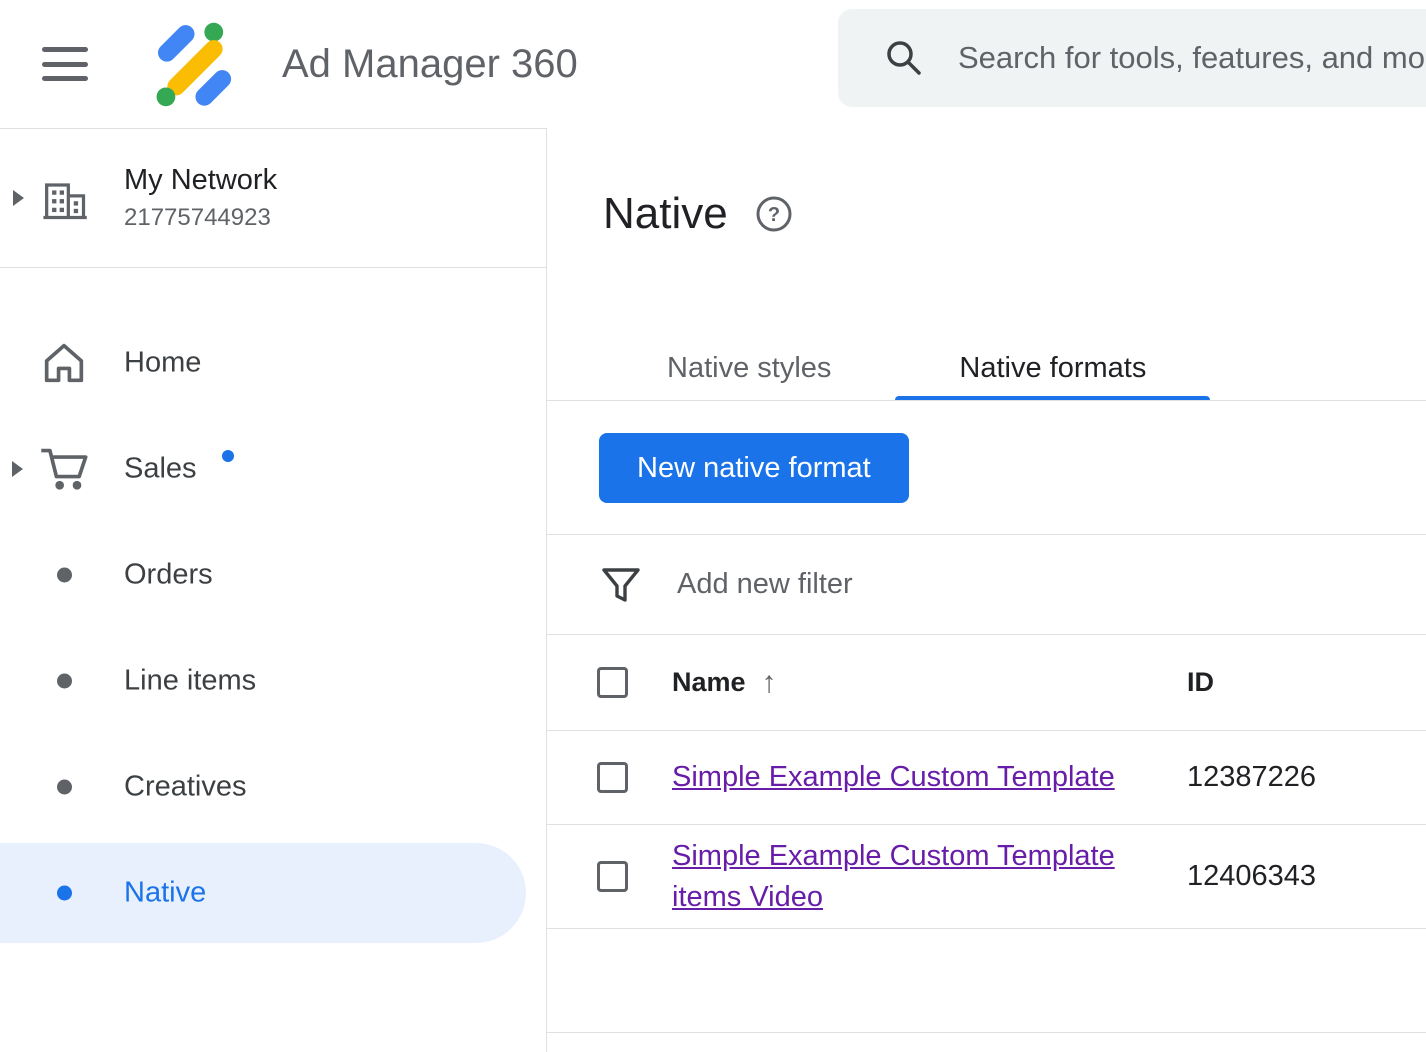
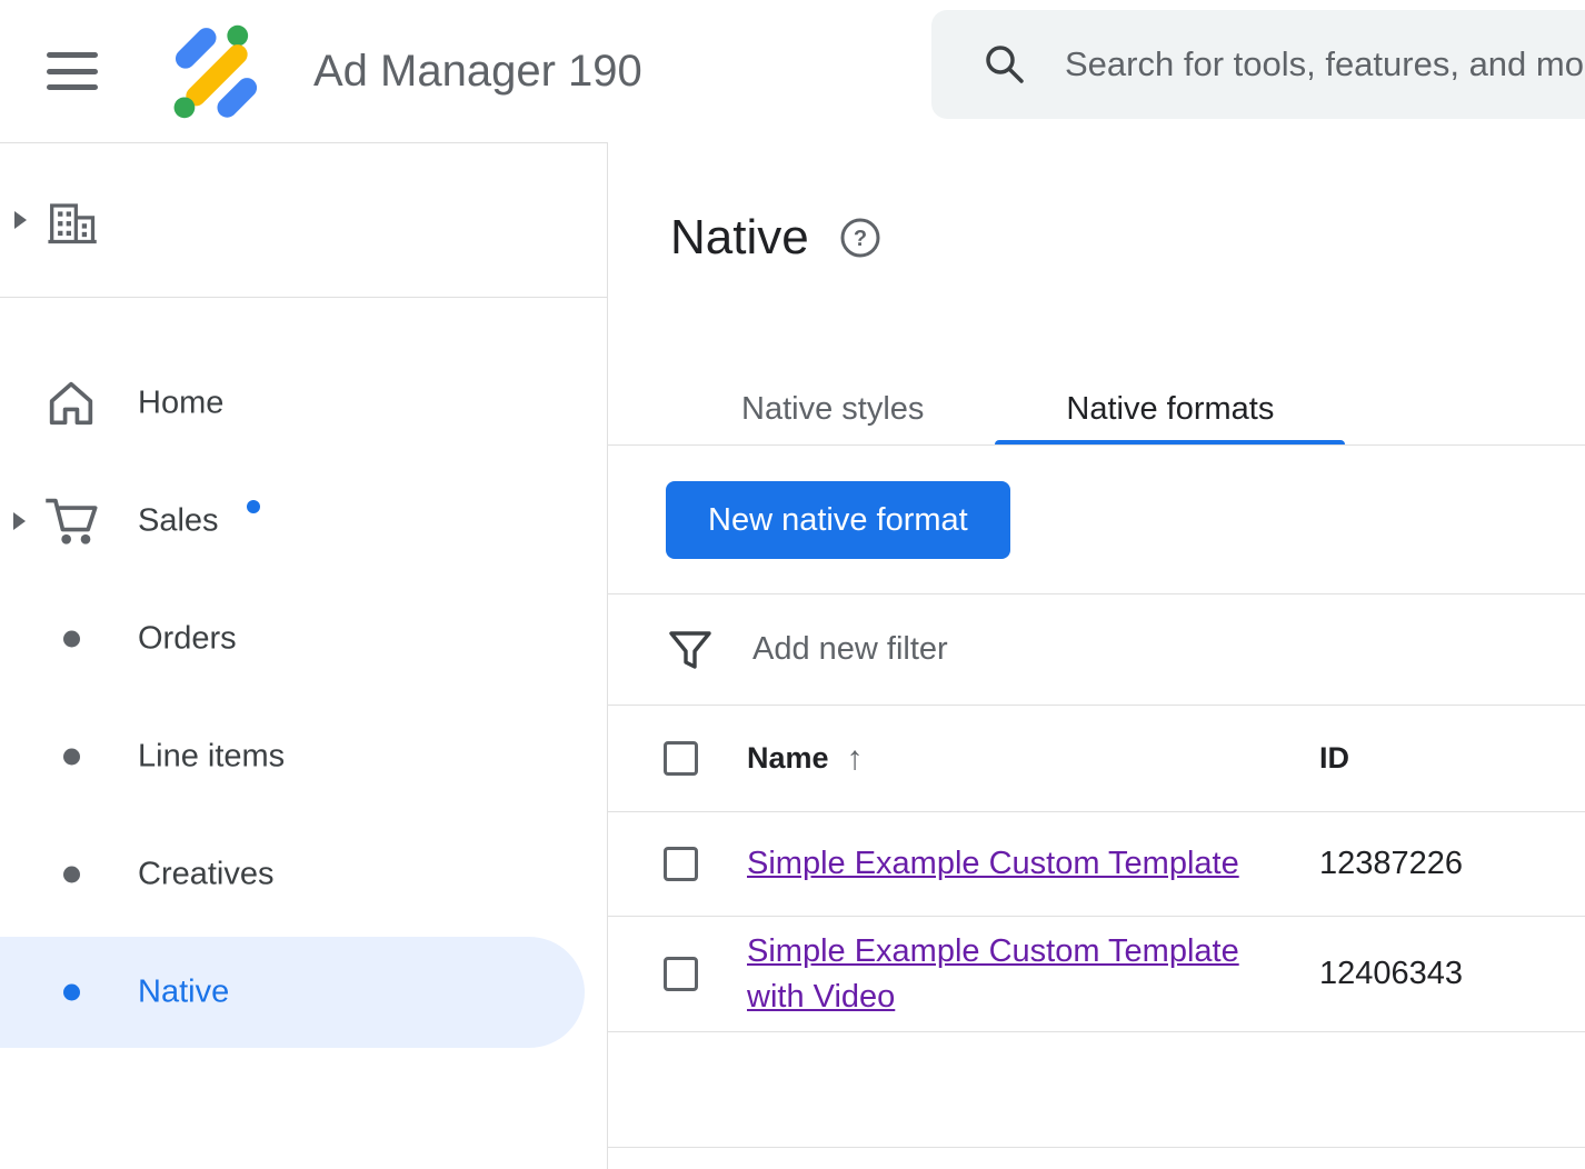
- Ad Manager 360
+ Ad Manager 190
  Search for tools, features, and mo
- My Network
- 21775744923
  Home
  Sales
  Orders
  Line items
  Creatives
  Native
  Native
  ?
  Native styles
  Native formats
  New native format
  Add new filter
  Name
  ↑
  ID
  Simple Example Custom Template
  12387226
- Simple Example Custom Template items Video
+ Simple Example Custom Template with Video
  12406343
